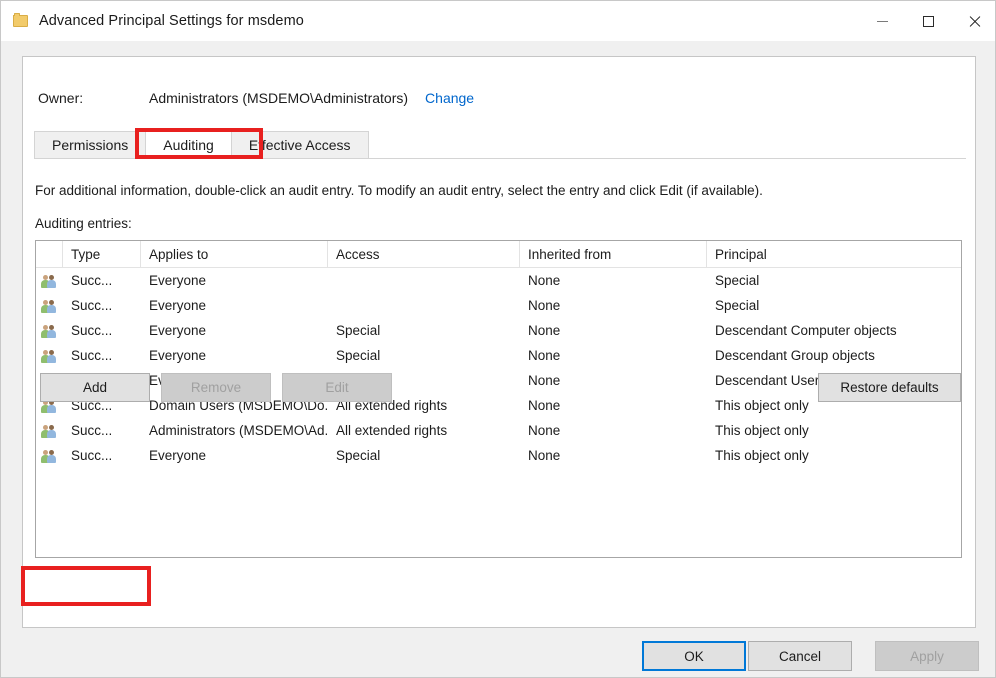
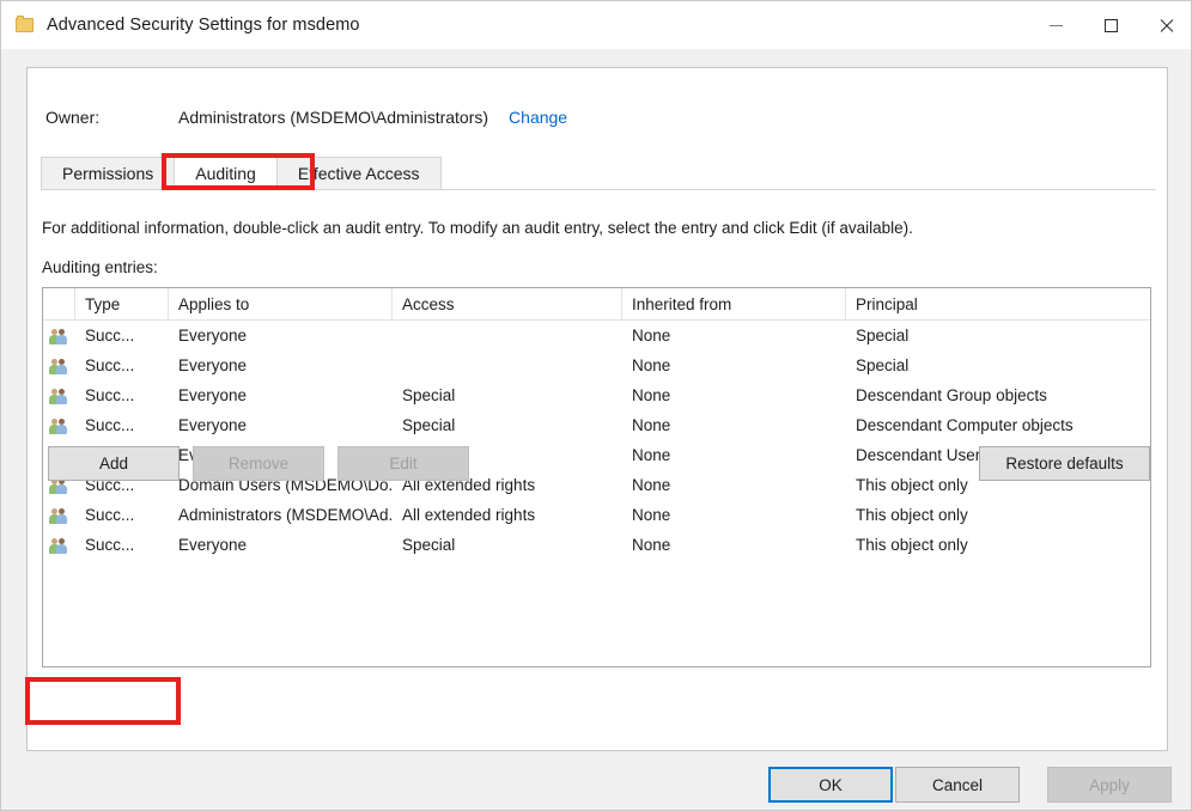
- Advanced Principal Settings for msdemo
+ Advanced Security Settings for msdemo
  Owner:
  Administrators (MSDEMO\Administrators)
  Change
  Permissions
  Auditing
  Effective Access
  For additional information, double-click an audit entry. To modify an audit entry, select the entry and click Edit (if available).
  Auditing entries:
  Type
  Applies to
  Access
  Inherited from
  Principal
  Succ...
  Everyone
  None
  Special
  Succ...
  Everyone
  None
  Special
  Succ...
  Everyone
  Special
  None
- Descendant Computer objects
+ Descendant Group objects
  Succ...
  Everyone
  Special
  None
- Descendant Group objects
+ Descendant Computer objects
  None
  Succ...
  Domain Users (MSDEMO\Do.
  All extended rights
  None
  This object only
  Succ...
  Administrators (MSDEMO\Ad.
  All extended rights
  None
  This object only
  Succ...
  Everyone
  Special
  None
  This object only
  Add
  Remove
  Edit
  Restore defaults
  OK
  Cancel
  Apply
